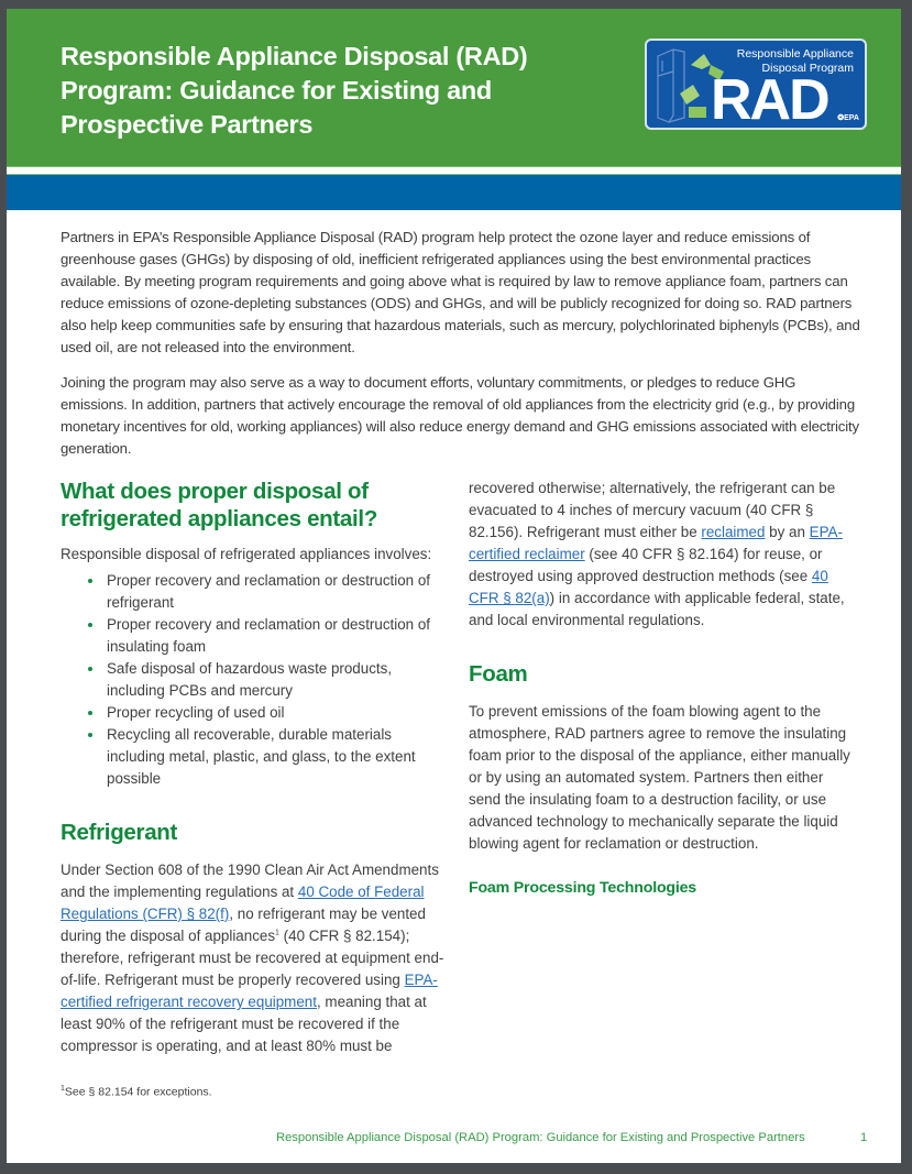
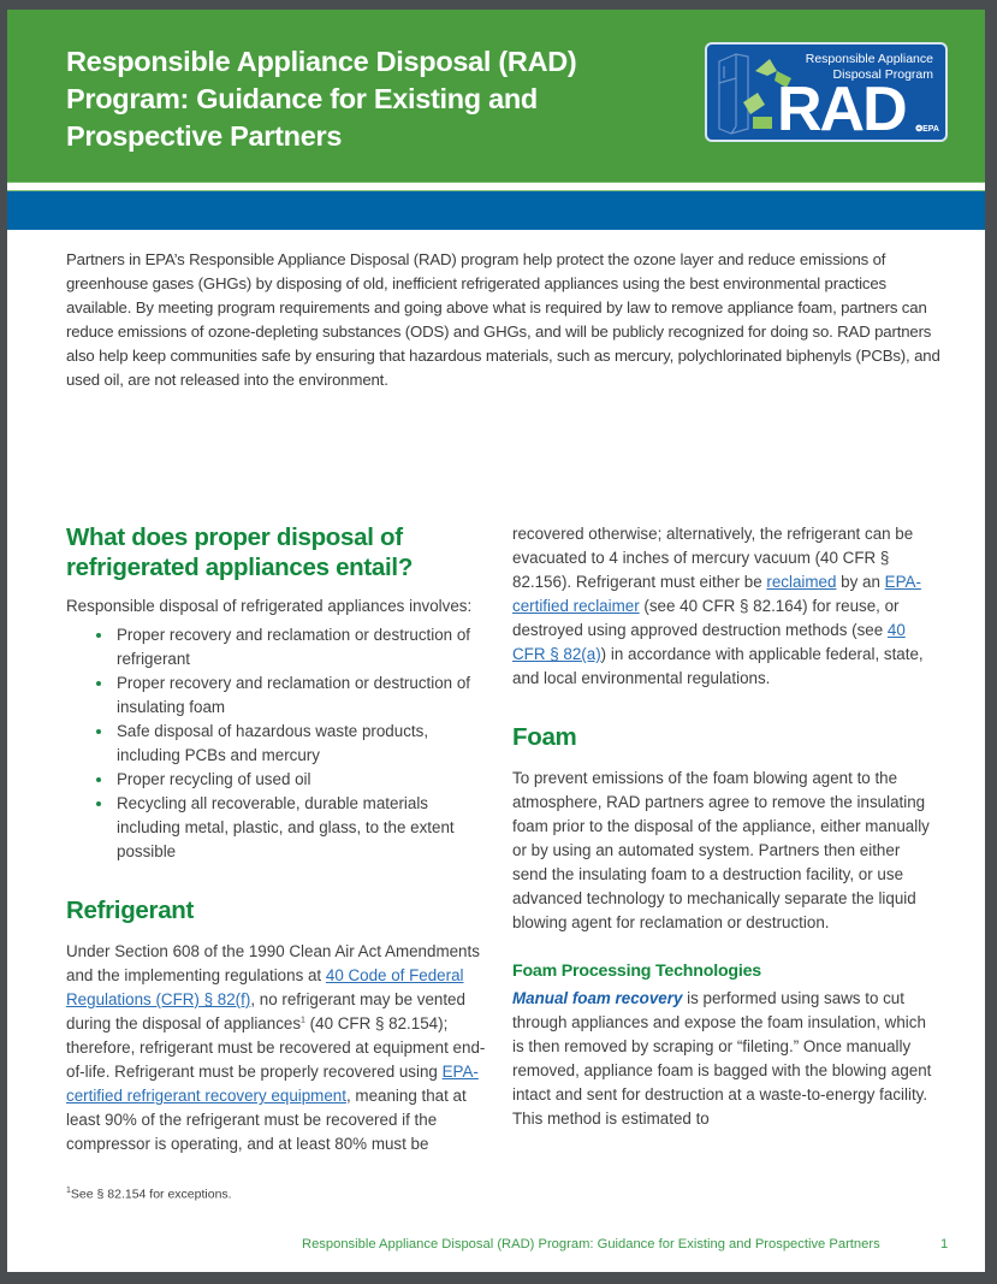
  Responsible Appliance Disposal (RAD)
  Program: Guidance for Existing and
  Prospective Partners
  Responsible Appliance
  Disposal Program
  RAD
  Partners in EPA’s Responsible Appliance Disposal (RAD) program help protect the ozone layer and reduce emissions of greenhouse gases (GHGs) by disposing of old, inefficient refrigerated appliances using the best environmental practices available. By meeting program requirements and going above what is required by law to remove appliance foam, partners can reduce emissions of ozone-depleting substances (ODS) and GHGs, and will be publicly recognized for doing so. RAD partners also help keep communities safe by ensuring that hazardous materials, such as mercury, polychlorinated biphenyls (PCBs), and used oil, are not released into the environment.
- Joining the program may also serve as a way to document efforts, voluntary commitments, or pledges to reduce GHG emissions. In addition, partners that actively encourage the removal of old appliances from the electricity grid (e.g., by providing monetary incentives for old, working appliances) will also reduce energy demand and GHG emissions associated with electricity generation.
  What does proper disposal of refrigerated appliances entail?
  Responsible disposal of refrigerated appliances involves:
  Proper recovery and reclamation or destruction of refrigerant
  Proper recovery and reclamation or destruction of insulating foam
  Safe disposal of hazardous waste products, including PCBs and mercury
  Proper recycling of used oil
  Recycling all recoverable, durable materials including metal, plastic, and glass, to the extent possible
  Refrigerant
  Under Section 608 of the 1990 Clean Air Act Amendments and the implementing regulations at 40 Code of Federal Regulations (CFR) § 82(f), no refrigerant may be vented during the disposal of appliances (40 CFR § 82.154); therefore, refrigerant must be recovered at equipment end-of-life. Refrigerant must be properly recovered using EPA-certified refrigerant recovery equipment, meaning that at least 90% of the refrigerant must be recovered if the compressor is operating, and at least 80% must be
  recovered otherwise; alternatively, the refrigerant can be evacuated to 4 inches of mercury vacuum (40 CFR § 82.156). Refrigerant must either be reclaimed by an EPA-certified reclaimer (see 40 CFR § 82.164) for reuse, or destroyed using approved destruction methods (see 40 CFR § 82(a)) in accordance with applicable federal, state, and local environmental regulations.
  Foam
  To prevent emissions of the foam blowing agent to the atmosphere, RAD partners agree to remove the insulating foam prior to the disposal of the appliance, either manually or by using an automated system. Partners then either send the insulating foam to a destruction facility, or use advanced technology to mechanically separate the liquid blowing agent for reclamation or destruction.
  Foam Processing Technologies
+ Manual foam recovery is performed using saws to cut through appliances and expose the foam insulation, which is then removed by scraping or “fileting.” Once manually removed, appliance foam is bagged with the blowing agent intact and sent for destruction at a waste-to-energy facility. This method is estimated to
  See § 82.154 for exceptions.
  Responsible Appliance Disposal (RAD) Program: Guidance for Existing and Prospective Partners
  1
